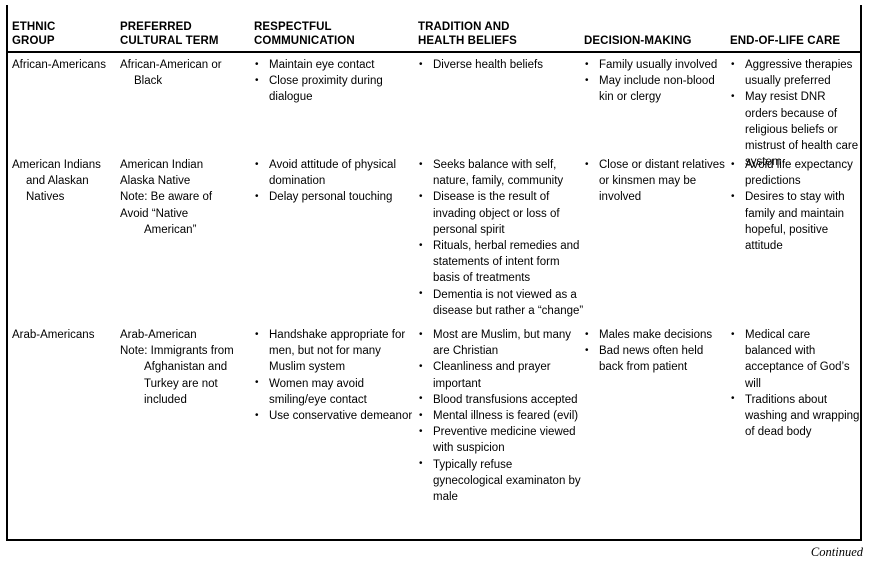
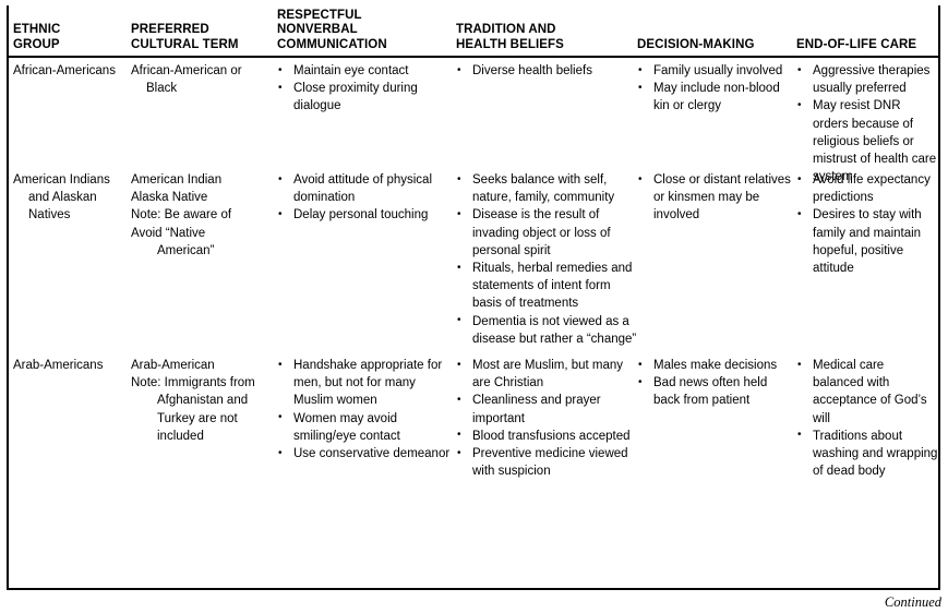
  ETHNIC
  GROUP
  PREFERRED
  CULTURAL TERM
  RESPECTFUL
+ NONVERBAL
  COMMUNICATION
  TRADITION AND
  HEALTH BELIEFS
  DECISION-MAKING
  END-OF-LIFE CARE
  African-Americans
  African-American or
  Black
  Maintain eye contact
  Close proximity during dialogue
  Diverse health beliefs
  Family usually involved
  May include non-blood kin or clergy
  Aggressive therapies usually preferred
  May resist DNR orders because of religious beliefs or mistrust of health care system
  American Indians
  and Alaskan
  Natives
  American Indian
  Alaska Native
  Note: Be aware of
  Avoid “Native
  American”
  Avoid attitude of physical domination
  Delay personal touching
  Seeks balance with self, nature, family, community
  Disease is the result of invading object or loss of personal spirit
  Rituals, herbal remedies and statements of intent form basis of treatments
  Dementia is not viewed as a disease but rather a “change”
  Close or distant relatives or kinsmen may be involved
  Avoid life expectancy predictions
  Desires to stay with family and maintain hopeful, positive attitude
  Arab-Americans
  Arab-American
  Note: Immigrants from
  Afghanistan and
  Turkey are not
  included
- Handshake appropriate for men, but not for many Muslim system
+ Handshake appropriate for men, but not for many Muslim women
  Women may avoid smiling/eye contact
  Use conservative demeanor
  Most are Muslim, but many are Christian
  Cleanliness and prayer important
  Blood transfusions accepted
- Mental illness is feared (evil)
  Preventive medicine viewed with suspicion
- Typically refuse gynecological examinaton by male
  Males make decisions
  Bad news often held back from patient
  Medical care balanced with acceptance of God’s will
  Traditions about washing and wrapping of dead body
  Continued
